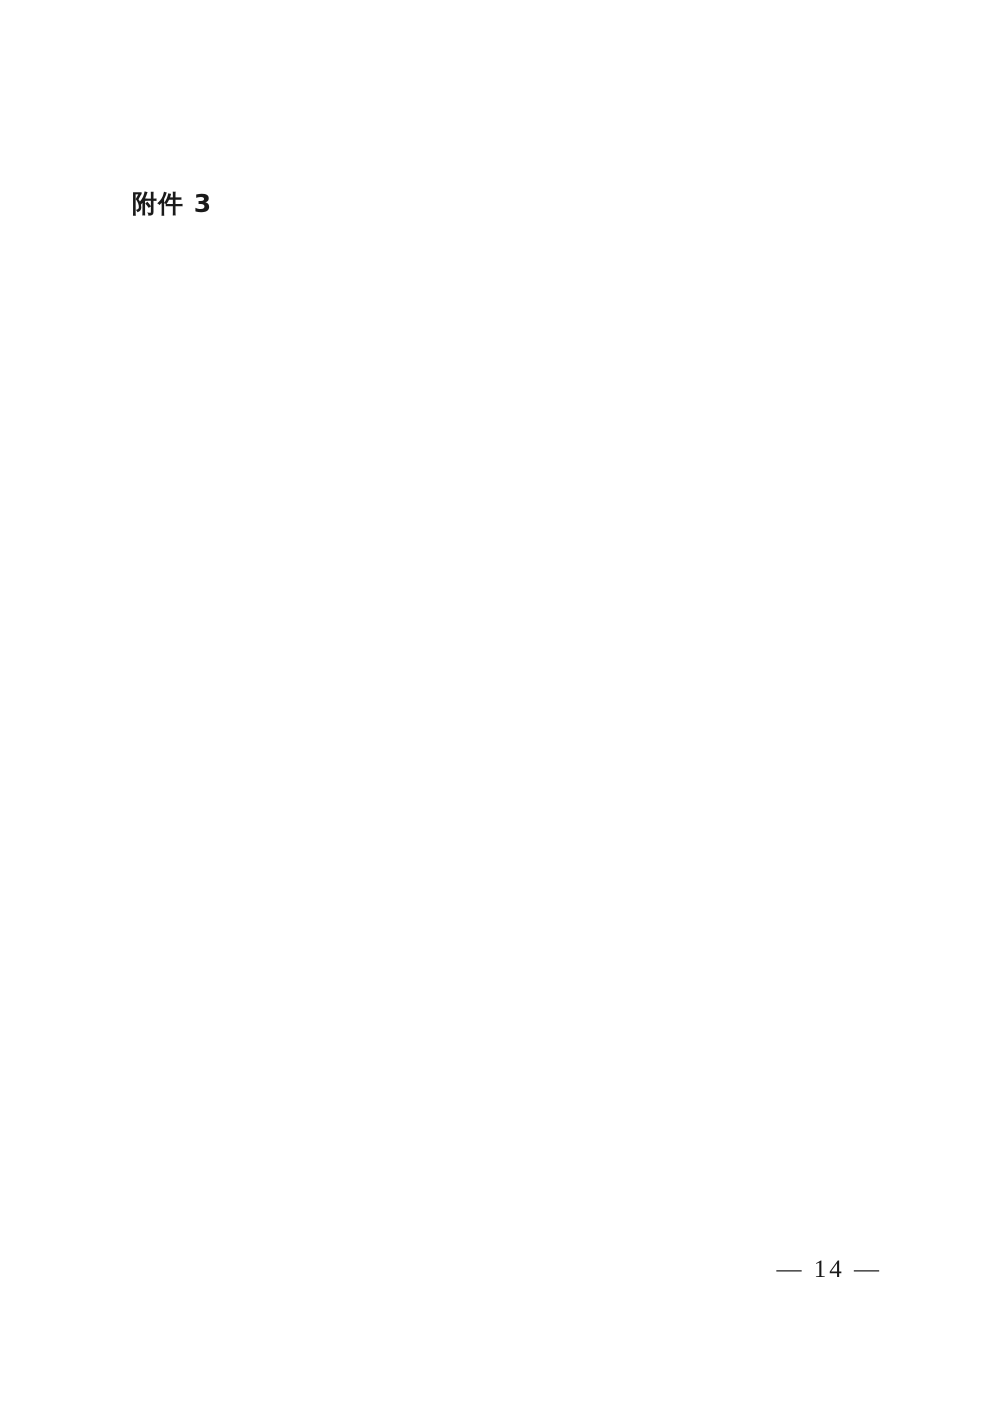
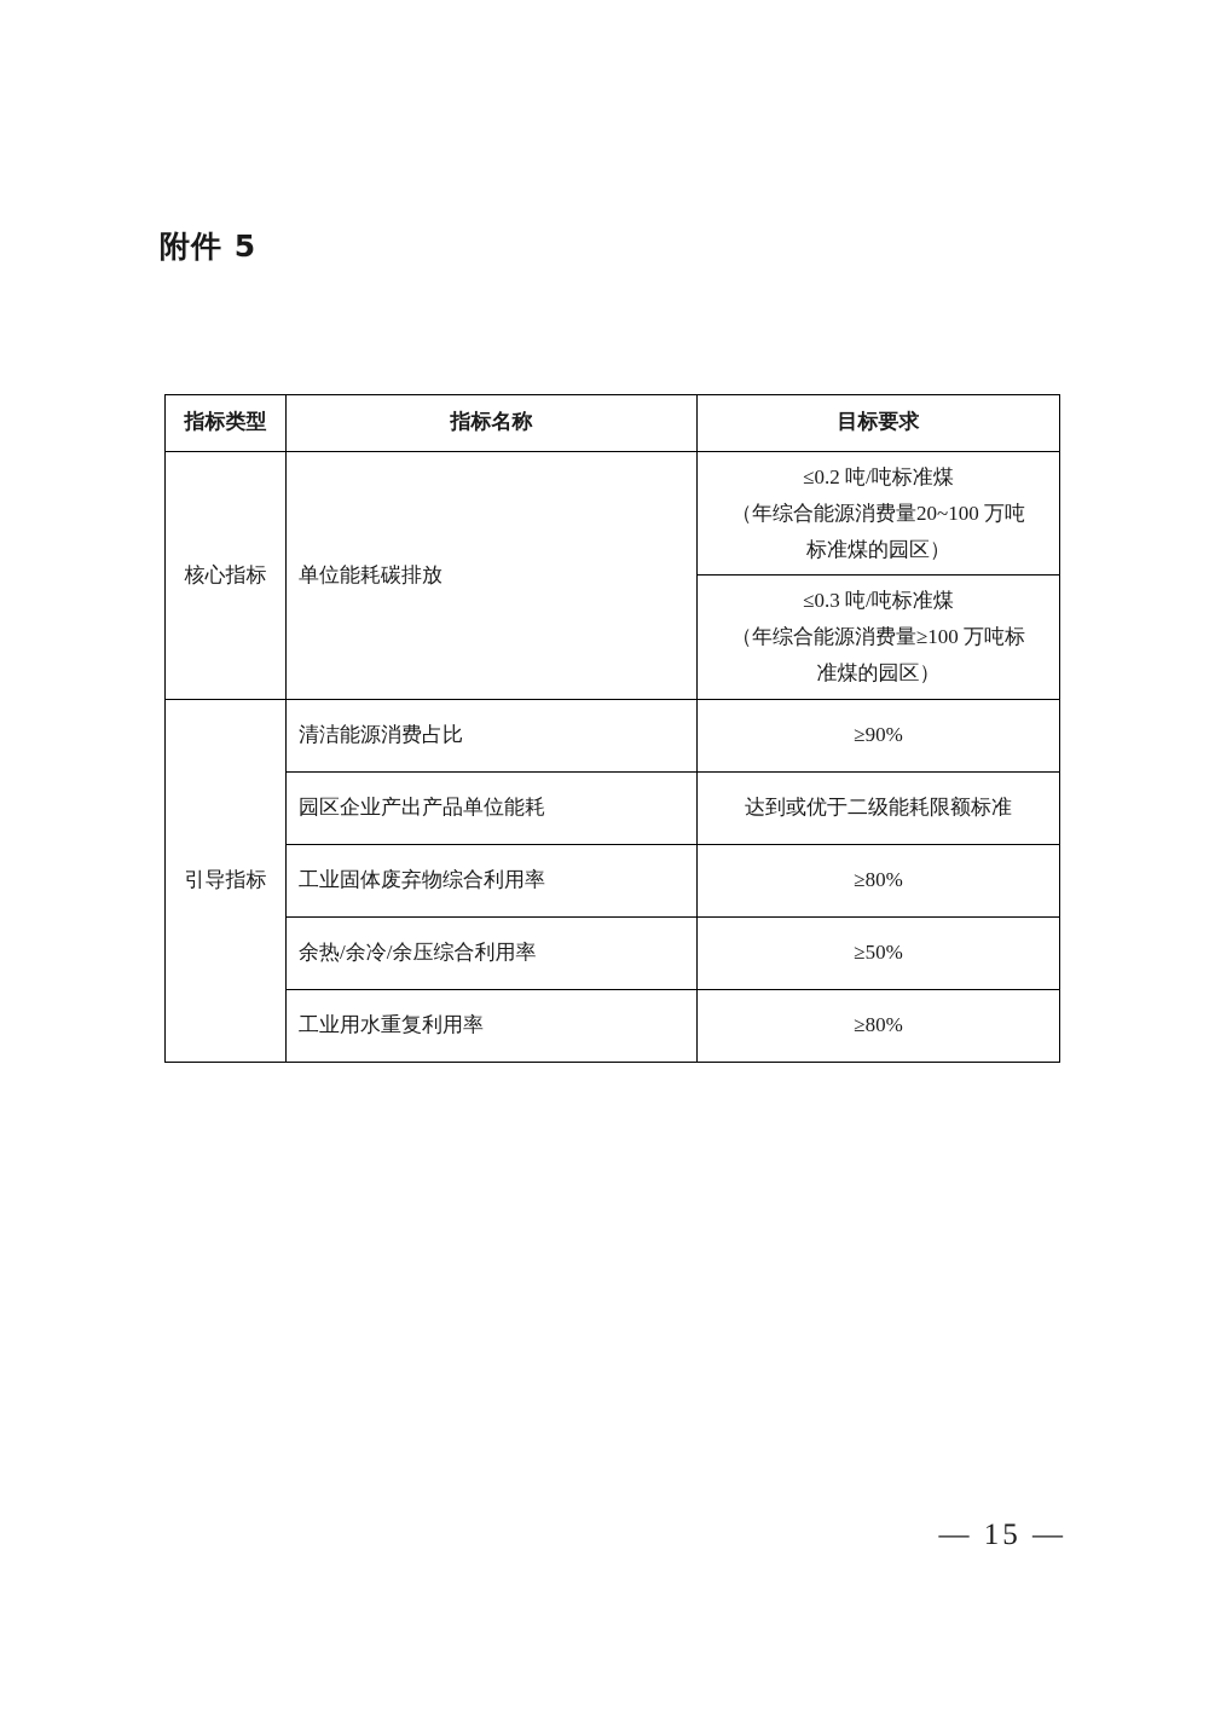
- 附件 3
+ 附件 5
+ 指标类型	指标名称	目标要求
+ 核心指标	单位能耗碳排放	≤0.2 吨/吨标准煤 （年综合能源消费量20~100 万吨 标准煤的园区）
+ ≤0.3 吨/吨标准煤 （年综合能源消费量≥100 万吨标 准煤的园区）
+ 引导指标	清洁能源消费占比	≥90%
+ 园区企业产出产品单位能耗	达到或优于二级能耗限额标准
+ 工业固体废弃物综合利用率	≥80%
+ 余热/余冷/余压综合利用率	≥50%
+ 工业用水重复利用率	≥80%
- — 14 —
+ — 15 —
